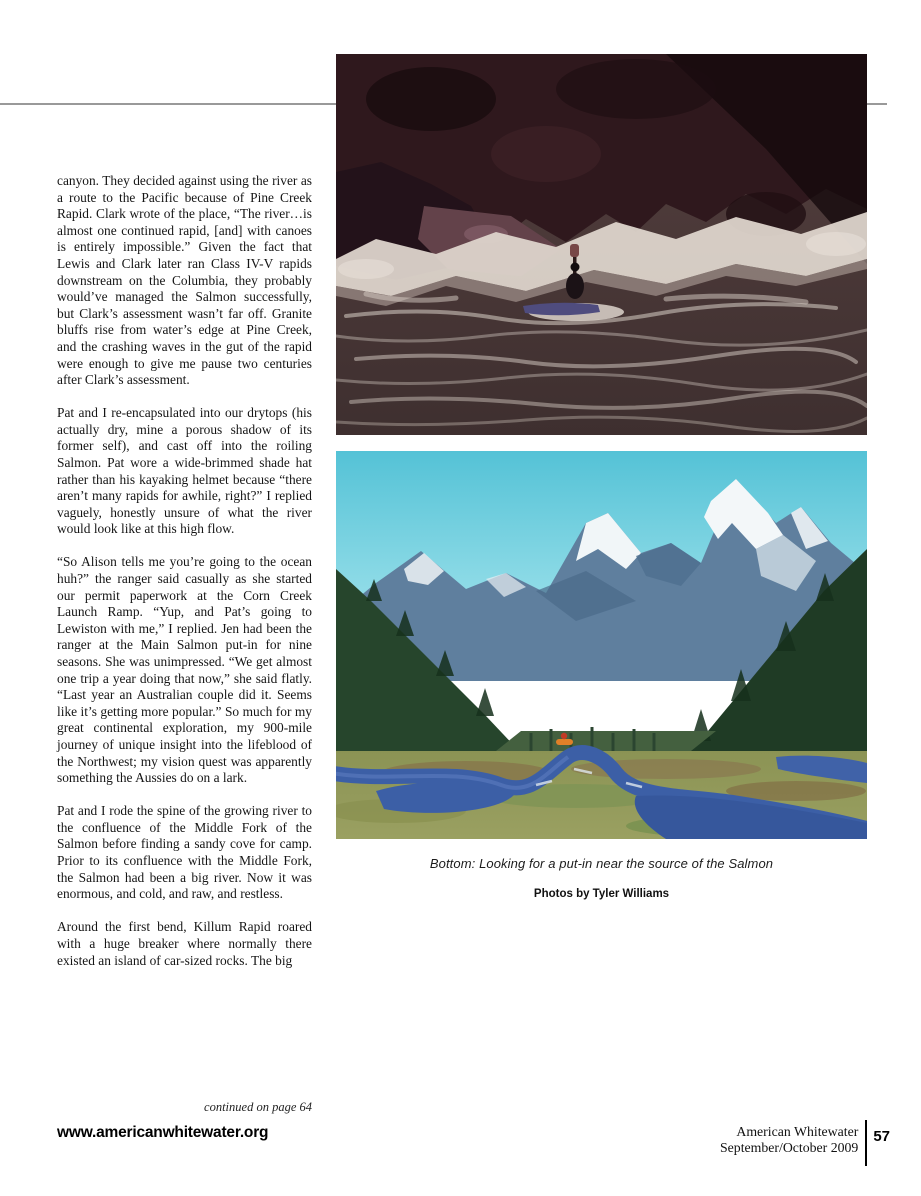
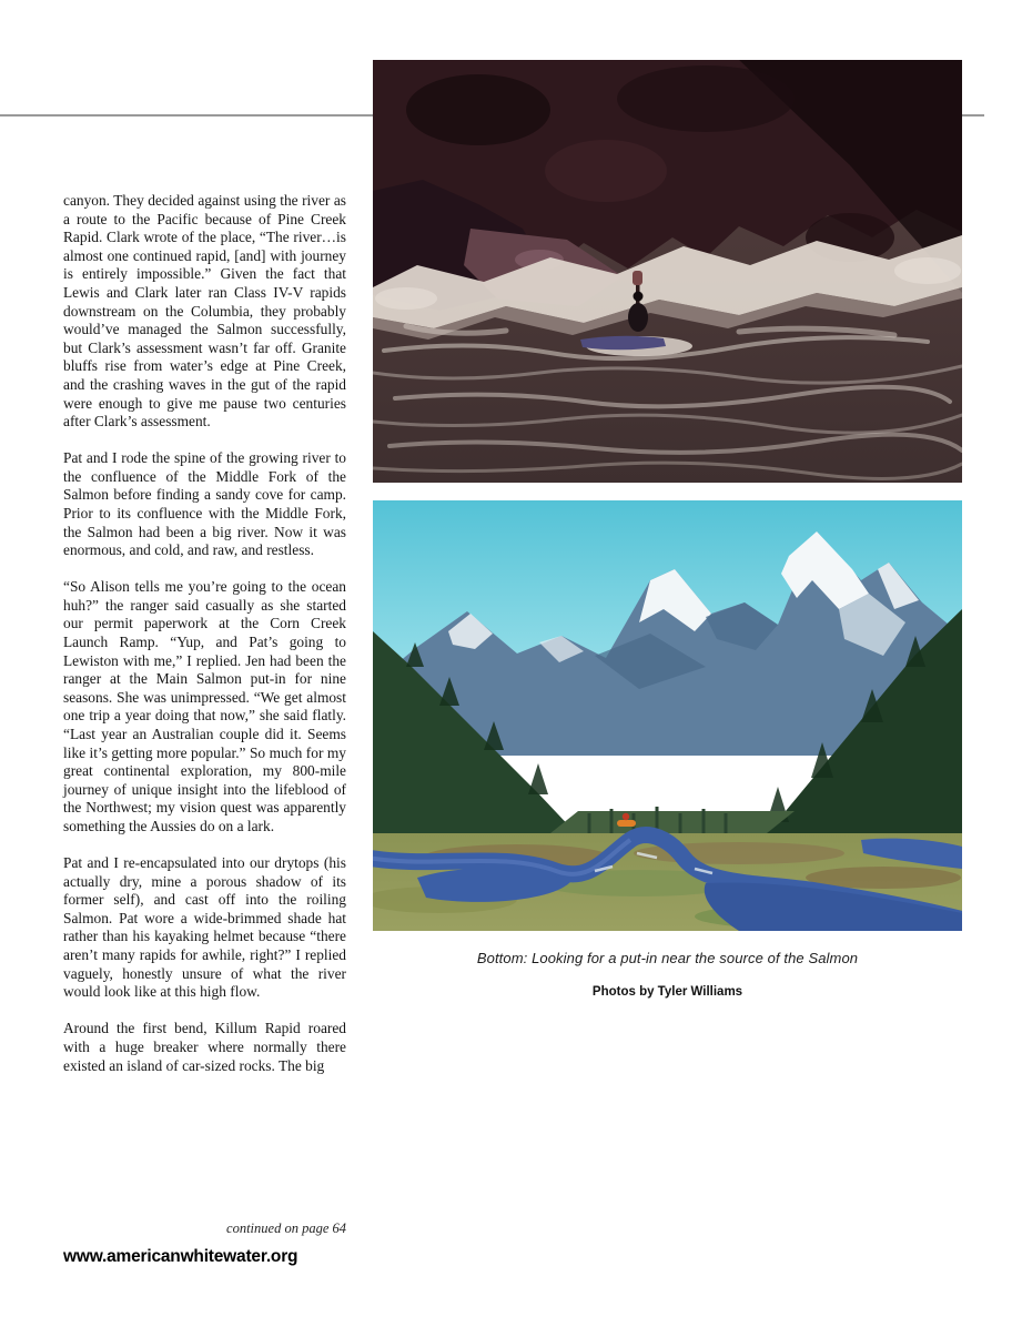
- canyon. They decided against using the river as a route to the Pacific because of Pine Creek Rapid. Clark wrote of the place, “The river…is almost one continued rapid, [and] with canoes is entirely impossible.” Given the fact that Lewis and Clark later ran Class IV-V rapids downstream on the Columbia, they probably would’ve managed the Salmon successfully, but Clark’s assessment wasn’t far off. Granite bluffs rise from water’s edge at Pine Creek, and the crashing waves in the gut of the rapid were enough to give me pause two centuries after Clark’s assessment.
+ canyon. They decided against using the river as a route to the Pacific because of Pine Creek Rapid. Clark wrote of the place, “The river…is almost one continued rapid, [and] with journey is entirely impossible.” Given the fact that Lewis and Clark later ran Class IV-V rapids downstream on the Columbia, they probably would’ve managed the Salmon successfully, but Clark’s assessment wasn’t far off. Granite bluffs rise from water’s edge at Pine Creek, and the crashing waves in the gut of the rapid were enough to give me pause two centuries after Clark’s assessment.
- Pat and I re-encapsulated into our drytops (his actually dry, mine a porous shadow of its former self), and cast off into the roiling Salmon. Pat wore a wide-brimmed shade hat rather than his kayaking helmet because “there aren’t many rapids for awhile, right?” I replied vaguely, honestly unsure of what the river would look like at this high flow.
+ Pat and I rode the spine of the growing river to the confluence of the Middle Fork of the Salmon before finding a sandy cove for camp. Prior to its confluence with the Middle Fork, the Salmon had been a big river. Now it was enormous, and cold, and raw, and restless.
- “So Alison tells me you’re going to the ocean huh?” the ranger said casually as she started our permit paperwork at the Corn Creek Launch Ramp. “Yup, and Pat’s going to Lewiston with me,” I replied. Jen had been the ranger at the Main Salmon put-in for nine seasons. She was unimpressed. “We get almost one trip a year doing that now,” she said flatly. “Last year an Australian couple did it. Seems like it’s getting more popular.” So much for my great continental exploration, my 900-mile journey of unique insight into the lifeblood of the Northwest; my vision quest was apparently something the Aussies do on a lark.
+ “So Alison tells me you’re going to the ocean huh?” the ranger said casually as she started our permit paperwork at the Corn Creek Launch Ramp. “Yup, and Pat’s going to Lewiston with me,” I replied. Jen had been the ranger at the Main Salmon put-in for nine seasons. She was unimpressed. “We get almost one trip a year doing that now,” she said flatly. “Last year an Australian couple did it. Seems like it’s getting more popular.” So much for my great continental exploration, my 800-mile journey of unique insight into the lifeblood of the Northwest; my vision quest was apparently something the Aussies do on a lark.
- Pat and I rode the spine of the growing river to the confluence of the Middle Fork of the Salmon before finding a sandy cove for camp. Prior to its confluence with the Middle Fork, the Salmon had been a big river. Now it was enormous, and cold, and raw, and restless.
+ Pat and I re-encapsulated into our drytops (his actually dry, mine a porous shadow of its former self), and cast off into the roiling Salmon. Pat wore a wide-brimmed shade hat rather than his kayaking helmet because “there aren’t many rapids for awhile, right?” I replied vaguely, honestly unsure of what the river would look like at this high flow.
  Around the first bend, Killum Rapid roared with a huge breaker where normally there existed an island of car-sized rocks. The big
  Bottom: Looking for a put-in near the source of the Salmon
  Photos by Tyler Williams
  continued on page 64
  www.americanwhitewater.org
- American Whitewater
- September/October 2009
- 57
